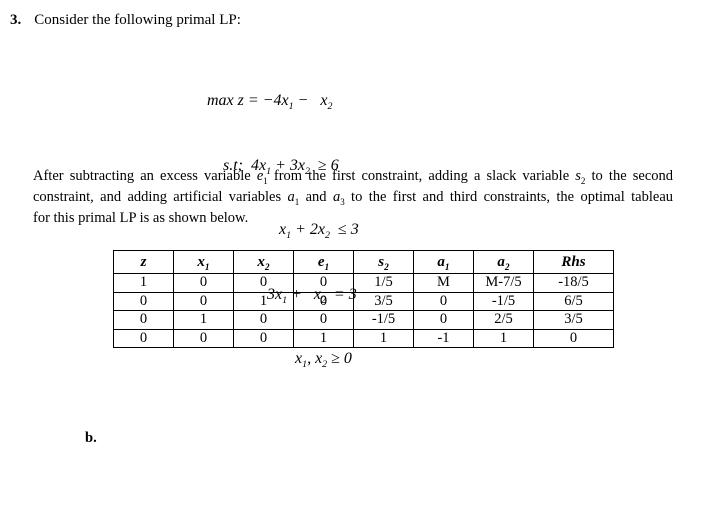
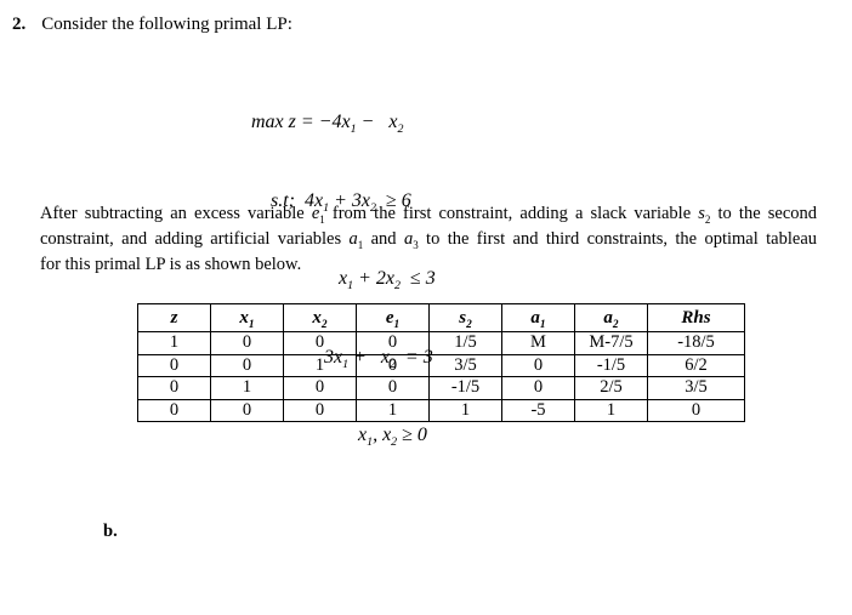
- 3. Consider the following primal LP:
+ 2. Consider the following primal LP:
  max z = −4x1 − x2
  s.t; 4x1 + 3x2 ≥ 6
  x1 + 2x2 ≤ 3
  3x1 + x2 = 3
  x1, x2 ≥ 0
  After subtracting an excess variable e1 from the first constraint, adding a slack variable s2 to the second
  constraint, and adding artificial variables a1 and a3 to the first and third constraints, the optimal tableau
  for this primal LP is as shown below.
  z	x1	x2	e1	s2	a1	a2	Rhs
  1	0	0	0	1/5	M	M-7/5	-18/5
- 0	0	1	0	3/5	0	-1/5	6/5
+ 0	0	1	0	3/5	0	-1/5	6/2
  0	1	0	0	-1/5	0	2/5	3/5
- 0	0	0	1	1	-1	1	0
+ 0	0	0	1	1	-5	1	0
  b.
